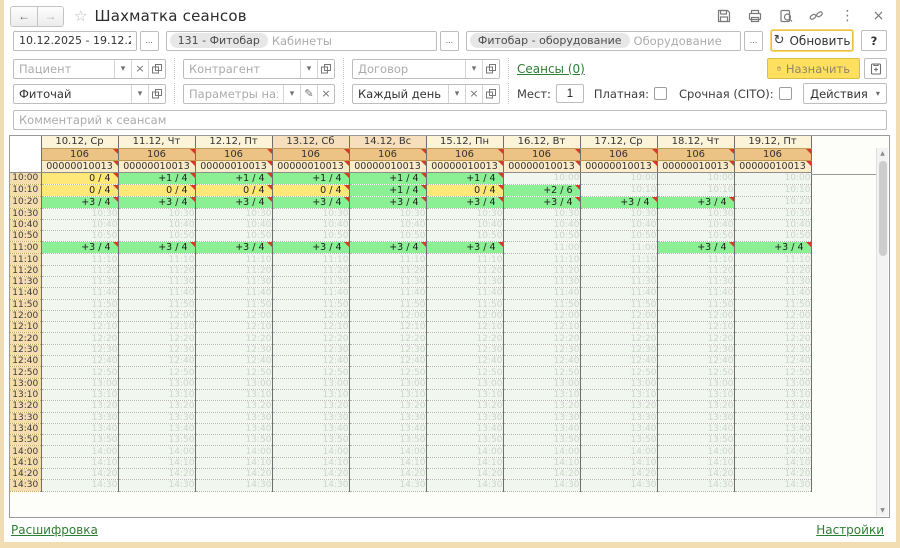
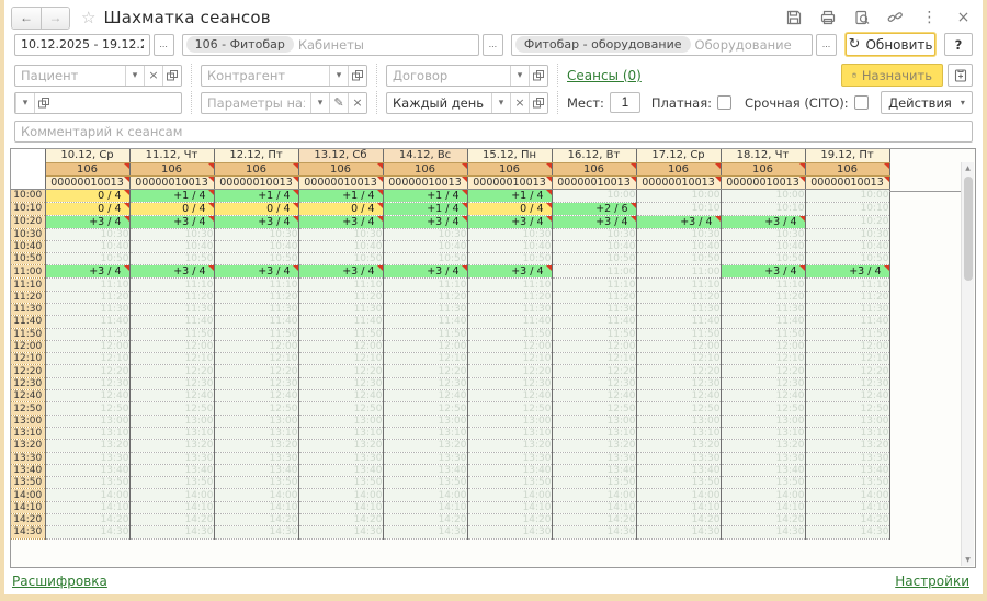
  ←
  →
  ☆
  Шахматка сеансов
  ⋮
  ×
  10.12.2025 - 19.12.
  ...
- 131 - Фитобар
+ 106 - Фитобар
  Кабинеты
  ...
  Фитобар - оборудование
  Оборудование
  ...
  ↻
  Обновить
  ?
  Пациент
  ▾
  ×
  Контрагент
  ▾
  Договор
  ▾
  Сеансы (0)
  Назначить
- Фиточай
  ▾
  ▾
  ✎
  ×
  Каждый день
  ▾
  ×
  Мест:
  1
  Платная:
  Срочная (CITO):
  Действия
  ▾
  Комментарий к сеансам
  	10.12, Ср	11.12, Чт	12.12, Пт	13.12, Сб	14.12, Вс	15.12, Пн	16.12, Вт	17.12, Ср	18.12, Чт	19.12, Пт
  106	106	106	106	106	106	106	106	106	106
  00000010013	00000010013	00000010013	00000010013	00000010013	00000010013	00000010013	00000010013	00000010013	00000010013
  10:00	0 / 4	+1 / 4	+1 / 4	+1 / 4	+1 / 4	+1 / 4	10:00	10:00	10:00	10:00
  10:10	0 / 4	0 / 4	0 / 4	0 / 4	+1 / 4	0 / 4	+2 / 6	10:10	10:10	10:10
  10:20	+3 / 4	+3 / 4	+3 / 4	+3 / 4	+3 / 4	+3 / 4	+3 / 4	+3 / 4	+3 / 4	10:20
  10:30	10:30	10:30	10:30	10:30	10:30	10:30	10:30	10:30	10:30	10:30
  10:40	10:40	10:40	10:40	10:40	10:40	10:40	10:40	10:40	10:40	10:40
  10:50	10:50	10:50	10:50	10:50	10:50	10:50	10:50	10:50	10:50	10:50
  11:00	+3 / 4	+3 / 4	+3 / 4	+3 / 4	+3 / 4	+3 / 4	11:00	11:00	+3 / 4	+3 / 4
  11:10	11:10	11:10	11:10	11:10	11:10	11:10	11:10	11:10	11:10	11:10
  11:20	11:20	11:20	11:20	11:20	11:20	11:20	11:20	11:20	11:20	11:20
  11:30	11:30	11:30	11:30	11:30	11:30	11:30	11:30	11:30	11:30	11:30
  11:40	11:40	11:40	11:40	11:40	11:40	11:40	11:40	11:40	11:40	11:40
  11:50	11:50	11:50	11:50	11:50	11:50	11:50	11:50	11:50	11:50	11:50
  12:00	12:00	12:00	12:00	12:00	12:00	12:00	12:00	12:00	12:00	12:00
  12:10	12:10	12:10	12:10	12:10	12:10	12:10	12:10	12:10	12:10	12:10
  12:20	12:20	12:20	12:20	12:20	12:20	12:20	12:20	12:20	12:20	12:20
  12:30	12:30	12:30	12:30	12:30	12:30	12:30	12:30	12:30	12:30	12:30
  12:40	12:40	12:40	12:40	12:40	12:40	12:40	12:40	12:40	12:40	12:40
  12:50	12:50	12:50	12:50	12:50	12:50	12:50	12:50	12:50	12:50	12:50
  13:00	13:00	13:00	13:00	13:00	13:00	13:00	13:00	13:00	13:00	13:00
  13:10	13:10	13:10	13:10	13:10	13:10	13:10	13:10	13:10	13:10	13:10
  13:20	13:20	13:20	13:20	13:20	13:20	13:20	13:20	13:20	13:20	13:20
  13:30	13:30	13:30	13:30	13:30	13:30	13:30	13:30	13:30	13:30	13:30
  13:40	13:40	13:40	13:40	13:40	13:40	13:40	13:40	13:40	13:40	13:40
  13:50	13:50	13:50	13:50	13:50	13:50	13:50	13:50	13:50	13:50	13:50
  14:00	14:00	14:00	14:00	14:00	14:00	14:00	14:00	14:00	14:00	14:00
  14:10	14:10	14:10	14:10	14:10	14:10	14:10	14:10	14:10	14:10	14:10
  14:20	14:20	14:20	14:20	14:20	14:20	14:20	14:20	14:20	14:20	14:20
  14:30	14:30	14:30	14:30	14:30	14:30	14:30	14:30	14:30	14:30	14:30
  Расшифровка
  Настройки
